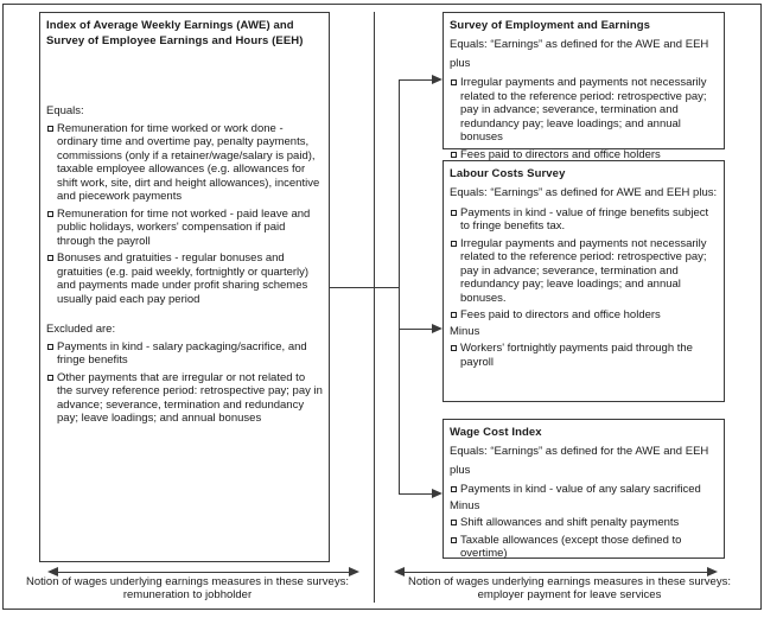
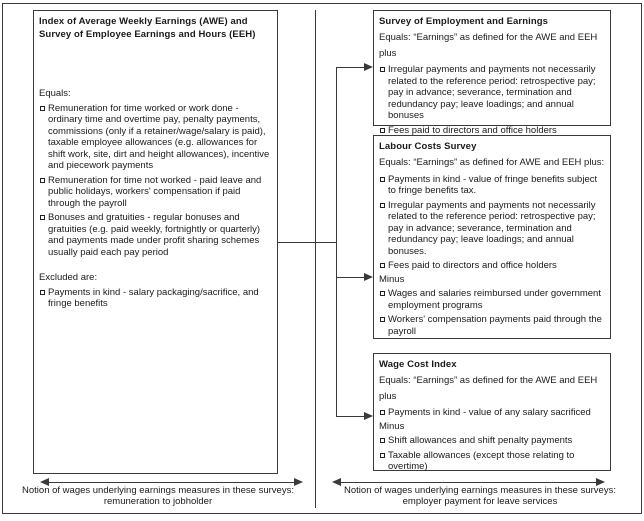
  Index of Average Weekly Earnings (AWE) and Survey of Employee Earnings and Hours (EEH)
  Equals:
  Remuneration for time worked or work done - ordinary time and overtime pay, penalty payments, commissions (only if a retainer/wage/salary is paid), taxable employee allowances (e.g. allowances for shift work, site, dirt and height allowances), incentive and piecework payments
  Remuneration for time not worked - paid leave and public holidays, workers' compensation if paid through the payroll
  Bonuses and gratuities - regular bonuses and gratuities (e.g. paid weekly, fortnightly or quarterly) and payments made under profit sharing schemes usually paid each pay period
  Excluded are:
  Payments in kind - salary packaging/sacrifice, and fringe benefits
- Other payments that are irregular or not related to the survey reference period: retrospective pay; pay in advance; severance, termination and redundancy pay; leave loadings; and annual bonuses
  Survey of Employment and Earnings
  Equals: “Earnings” as defined for the AWE and EEH plus
  Irregular payments and payments not necessarily related to the reference period: retrospective pay; pay in advance; severance, termination and redundancy pay; leave loadings; and annual bonuses
  Fees paid to directors and office holders
  Labour Costs Survey
  Equals: “Earnings” as defined for AWE and EEH plus:
  Payments in kind - value of fringe benefits subject to fringe benefits tax.
  Irregular payments and payments not necessarily related to the reference period: retrospective pay; pay in advance; severance, termination and redundancy pay; leave loadings; and annual bonuses.
  Fees paid to directors and office holders
  Minus
+ Wages and salaries reimbursed under government employment programs
- Workers' fortnightly payments paid through the payroll
+ Workers' compensation payments paid through the payroll
  Wage Cost Index
  Equals: “Earnings” as defined for the AWE and EEH plus
  Payments in kind - value of any salary sacrificed
  Minus
  Shift allowances and shift penalty payments
- Taxable allowances (except those defined to overtime)
+ Taxable allowances (except those relating to overtime)
  Notion of wages underlying earnings measures in these surveys:
  remuneration to jobholder
  Notion of wages underlying earnings measures in these surveys:
  employer payment for leave services
